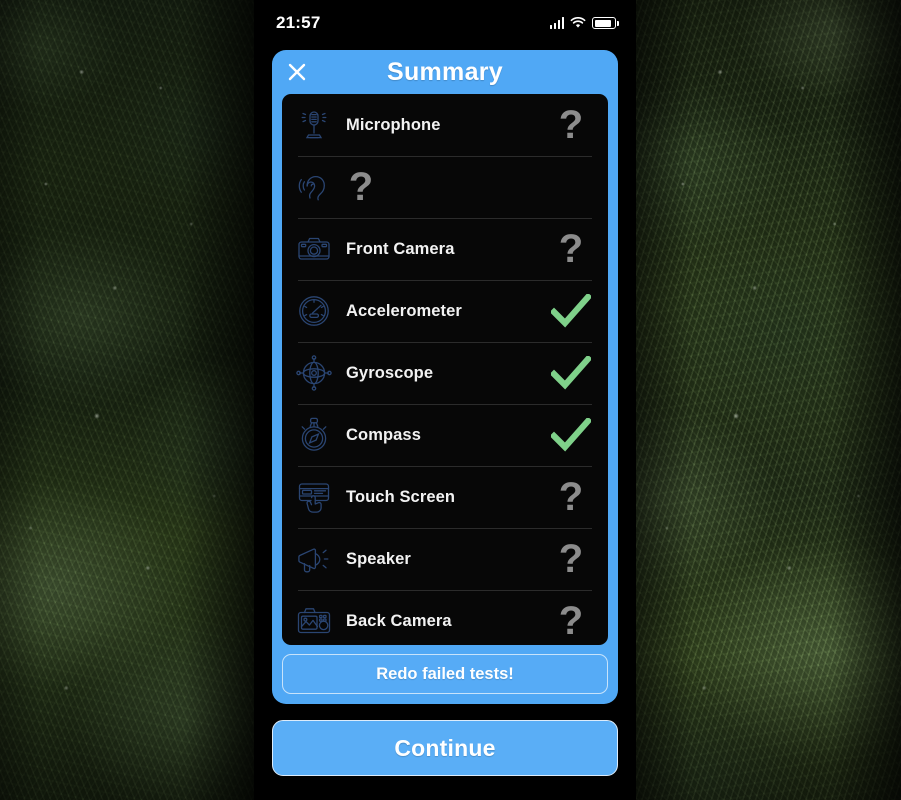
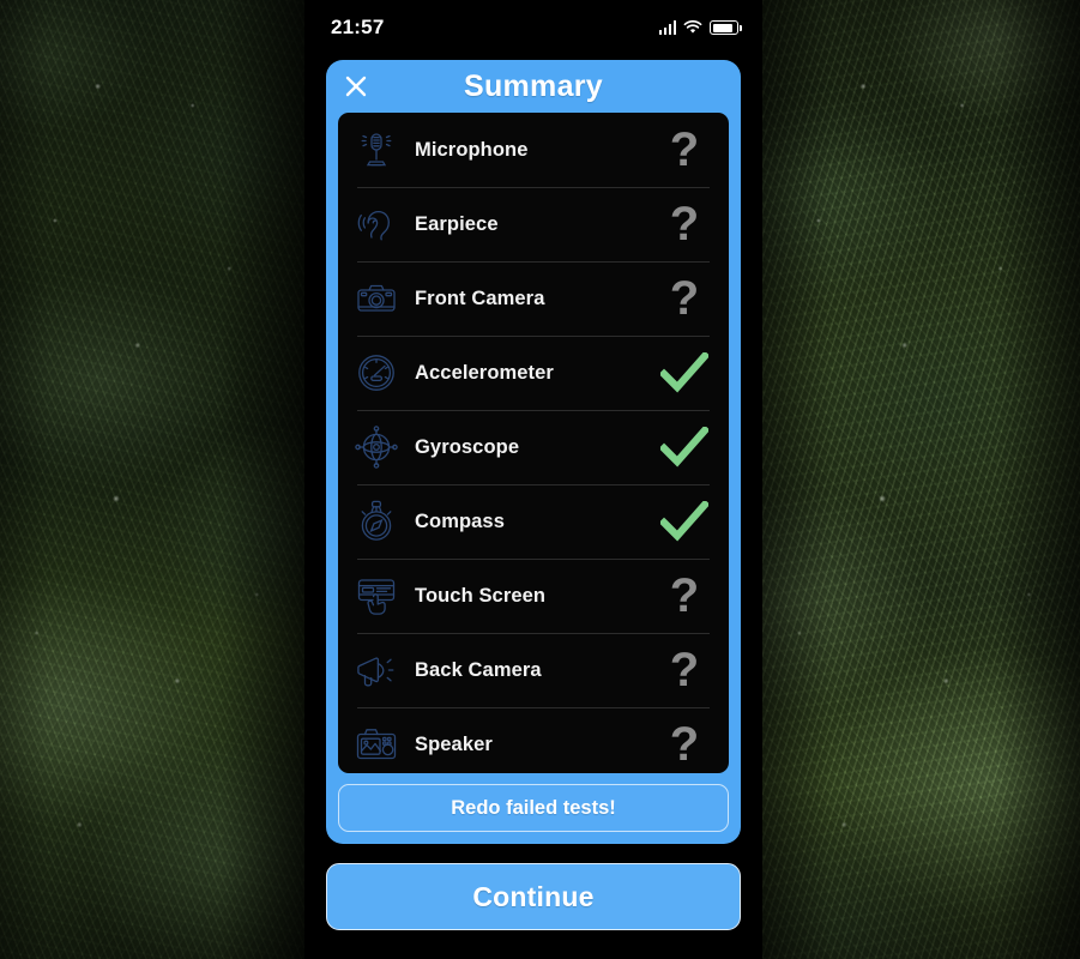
  21:57
  Summary
  Microphone
  ?
+ Earpiece
  ?
  Front Camera
  ?
  Accelerometer
  Gyroscope
  Compass
  Touch Screen
  ?
- Speaker
+ Back Camera
  ?
- Back Camera
+ Speaker
  ?
  Redo failed tests!
  Continue
